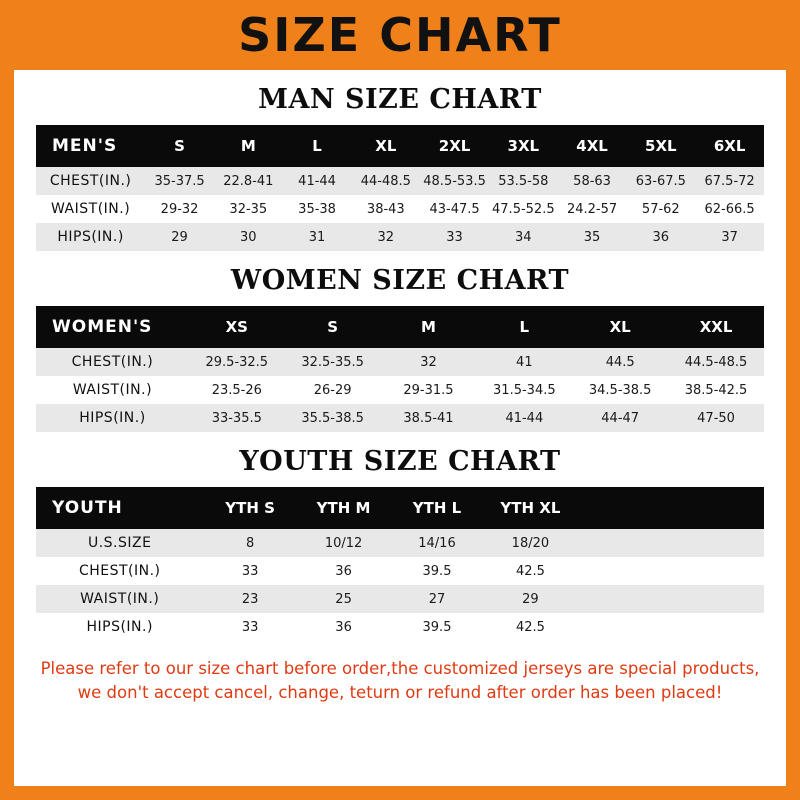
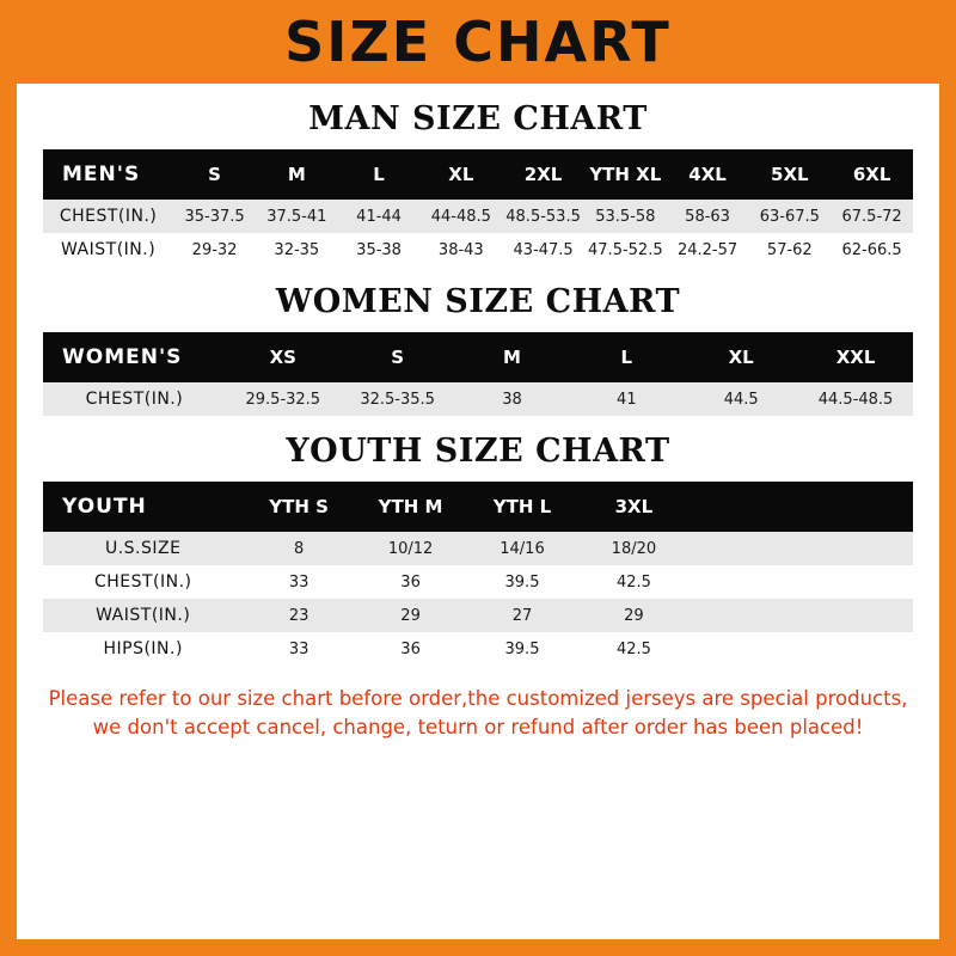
  SIZE CHART
  MAN SIZE CHART
- MEN'S	S	M	L	XL	2XL	3XL	4XL	5XL	6XL
+ MEN'S	S	M	L	XL	2XL	YTH XL	4XL	5XL	6XL
- CHEST(IN.)	35-37.5	22.8-41	41-44	44-48.5	48.5-53.5	53.5-58	58-63	63-67.5	67.5-72
+ CHEST(IN.)	35-37.5	37.5-41	41-44	44-48.5	48.5-53.5	53.5-58	58-63	63-67.5	67.5-72
  WAIST(IN.)	29-32	32-35	35-38	38-43	43-47.5	47.5-52.5	24.2-57	57-62	62-66.5
- HIPS(IN.)	29	30	31	32	33	34	35	36	37
  WOMEN SIZE CHART
  WOMEN'S	XS	S	M	L	XL	XXL
- CHEST(IN.)	29.5-32.5	32.5-35.5	32	41	44.5	44.5-48.5
+ CHEST(IN.)	29.5-32.5	32.5-35.5	38	41	44.5	44.5-48.5
- WAIST(IN.)	23.5-26	26-29	29-31.5	31.5-34.5	34.5-38.5	38.5-42.5
- HIPS(IN.)	33-35.5	35.5-38.5	38.5-41	41-44	44-47	47-50
  YOUTH SIZE CHART
- YOUTH	YTH S	YTH M	YTH L	YTH XL
+ YOUTH	YTH S	YTH M	YTH L	3XL
  U.S.SIZE	8	10/12	14/16	18/20
  CHEST(IN.)	33	36	39.5	42.5
- WAIST(IN.)	23	25	27	29
+ WAIST(IN.)	23	29	27	29
  HIPS(IN.)	33	36	39.5	42.5
  Please refer to our size chart before order,the customized jerseys are special products,
  we don't accept cancel, change, teturn or refund after order has been placed!
